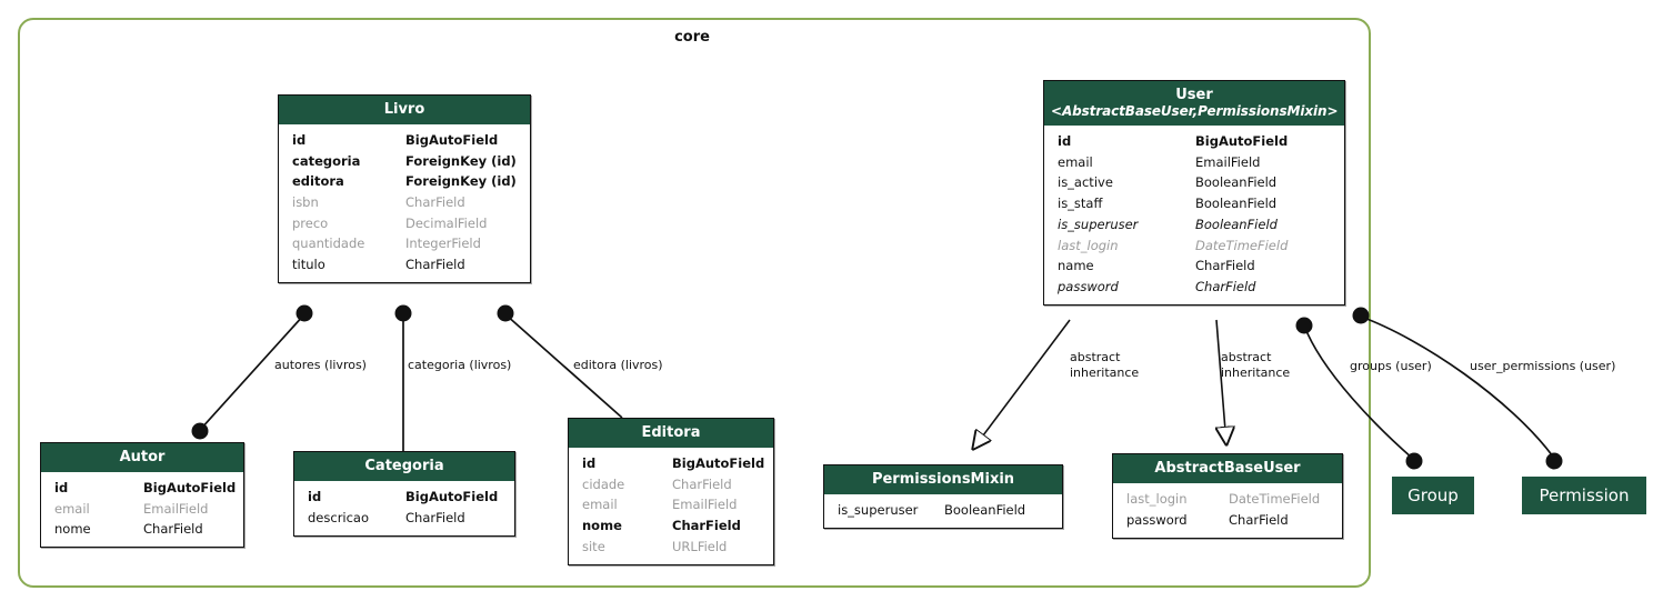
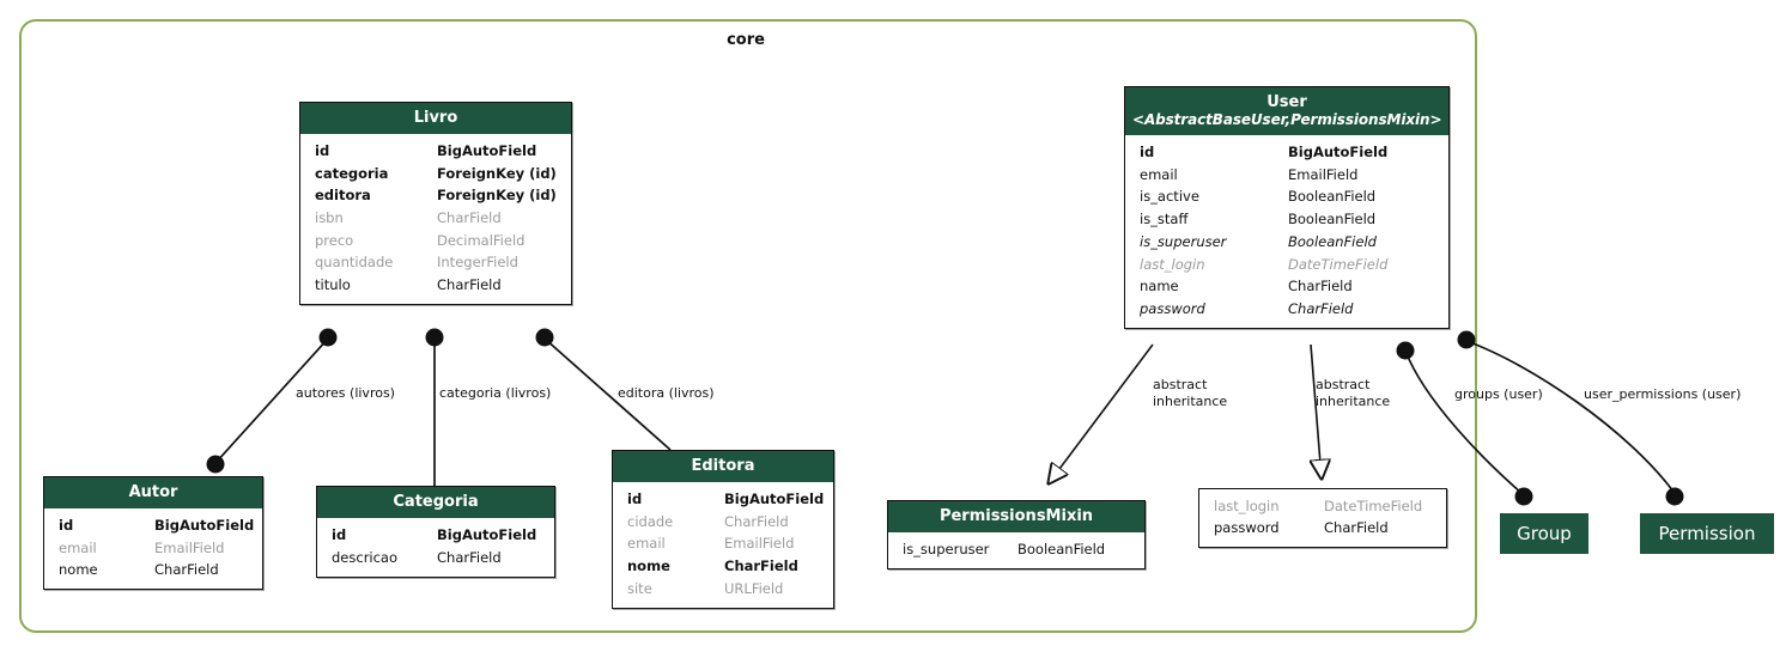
  core
  autores (livros)
  categoria (livros)
  editora (livros)
  abstract
  inheritance
  abstract
  inheritance
  groups (user)
  user_permissions (user)
  Livro
  id
  BigAutoField
  categoria
  ForeignKey (id)
  editora
  ForeignKey (id)
  isbn
  CharField
  preco
  DecimalField
  quantidade
  IntegerField
  titulo
  CharField
  User
  <AbstractBaseUser,PermissionsMixin>
  id
  BigAutoField
  email
  EmailField
  is_active
  BooleanField
  is_staff
  BooleanField
  is_superuser
  BooleanField
  last_login
  DateTimeField
  name
  CharField
  password
  CharField
  Autor
  id
  BigAutoField
  email
  EmailField
  nome
  CharField
  Categoria
  id
  BigAutoField
  descricao
  CharField
  Editora
  id
  BigAutoField
  cidade
  CharField
  email
  EmailField
  nome
  CharField
  site
  URLField
  PermissionsMixin
  is_superuser
  BooleanField
- AbstractBaseUser
  last_login
  DateTimeField
  password
  CharField
  Group
  Permission
